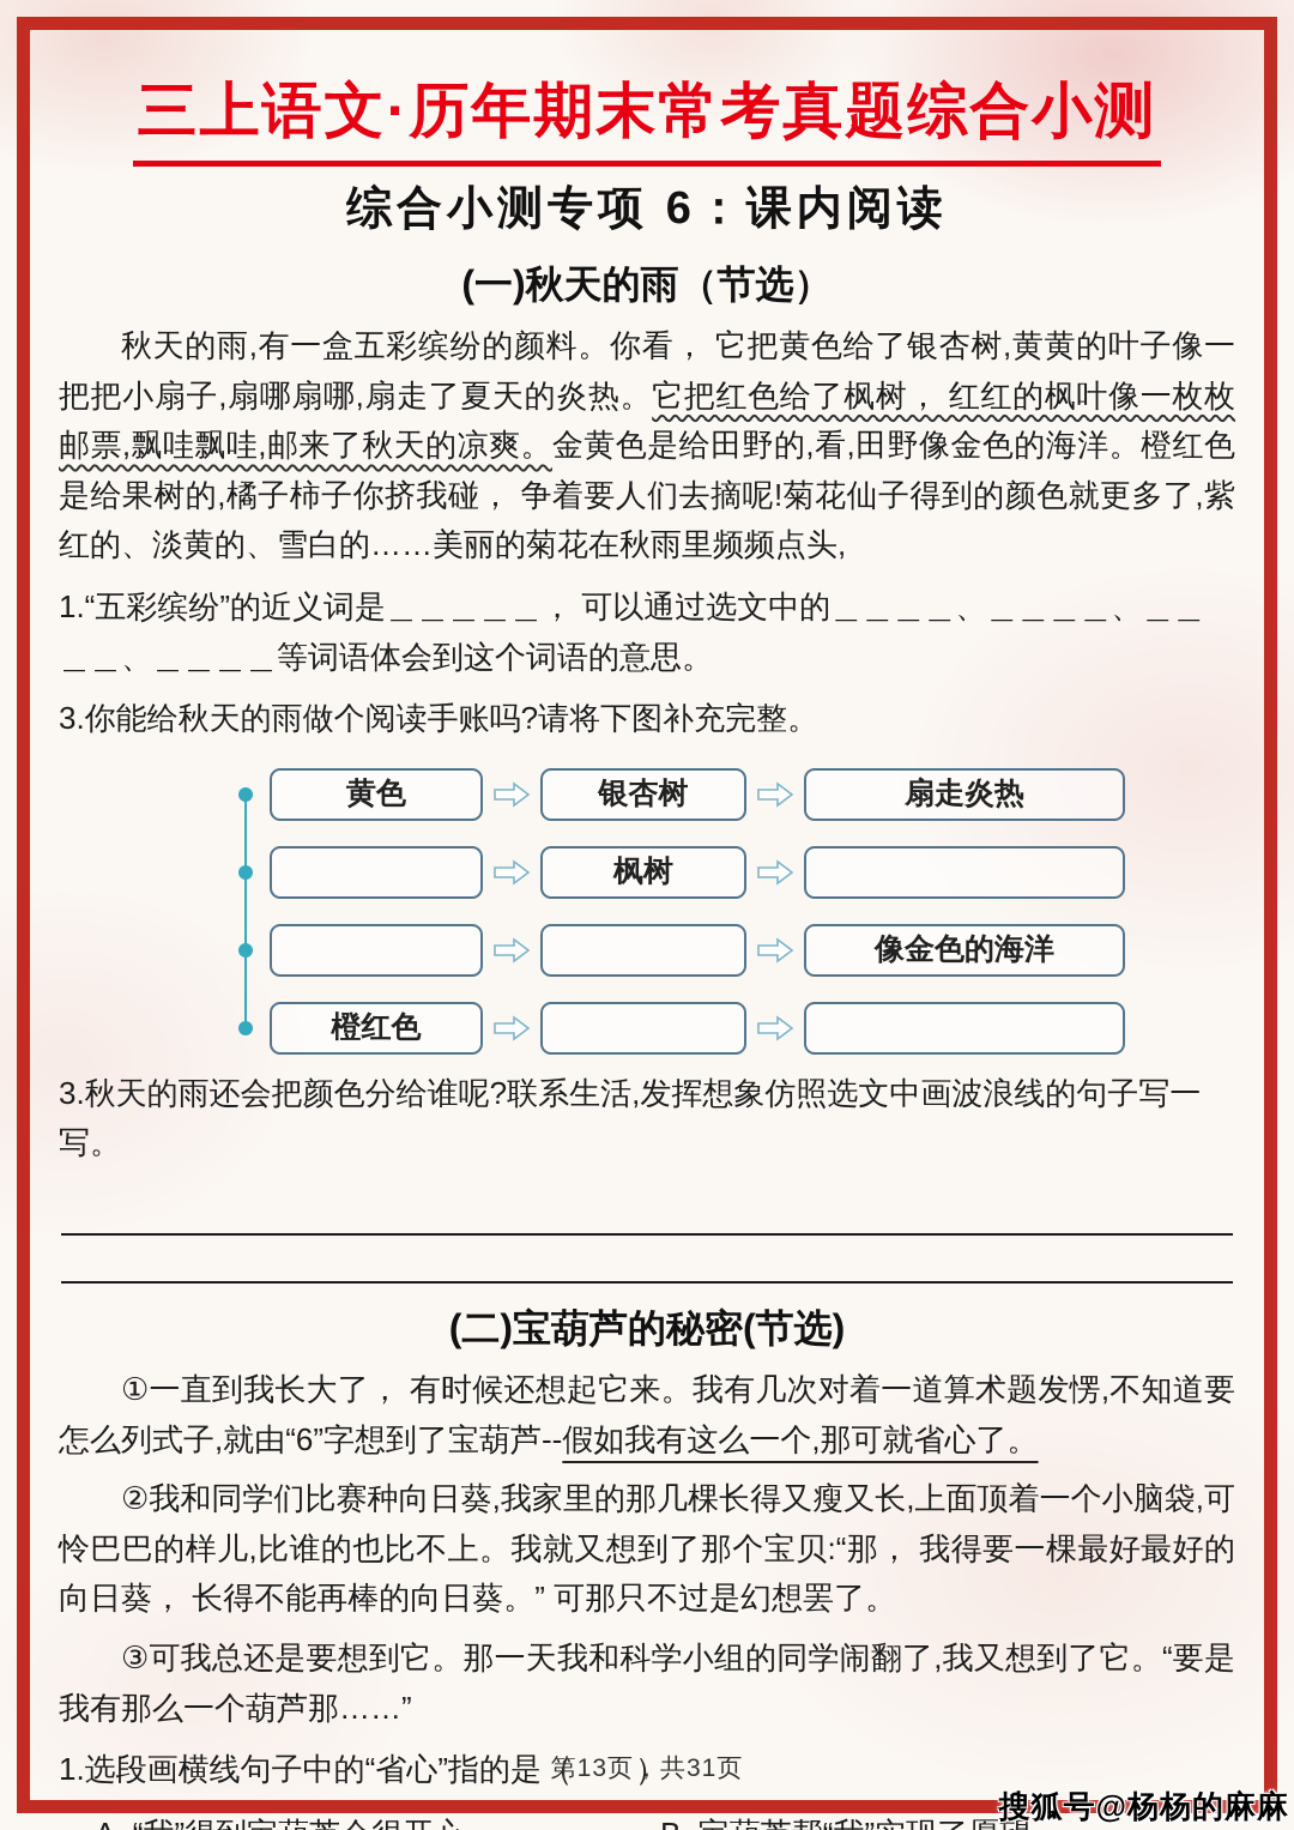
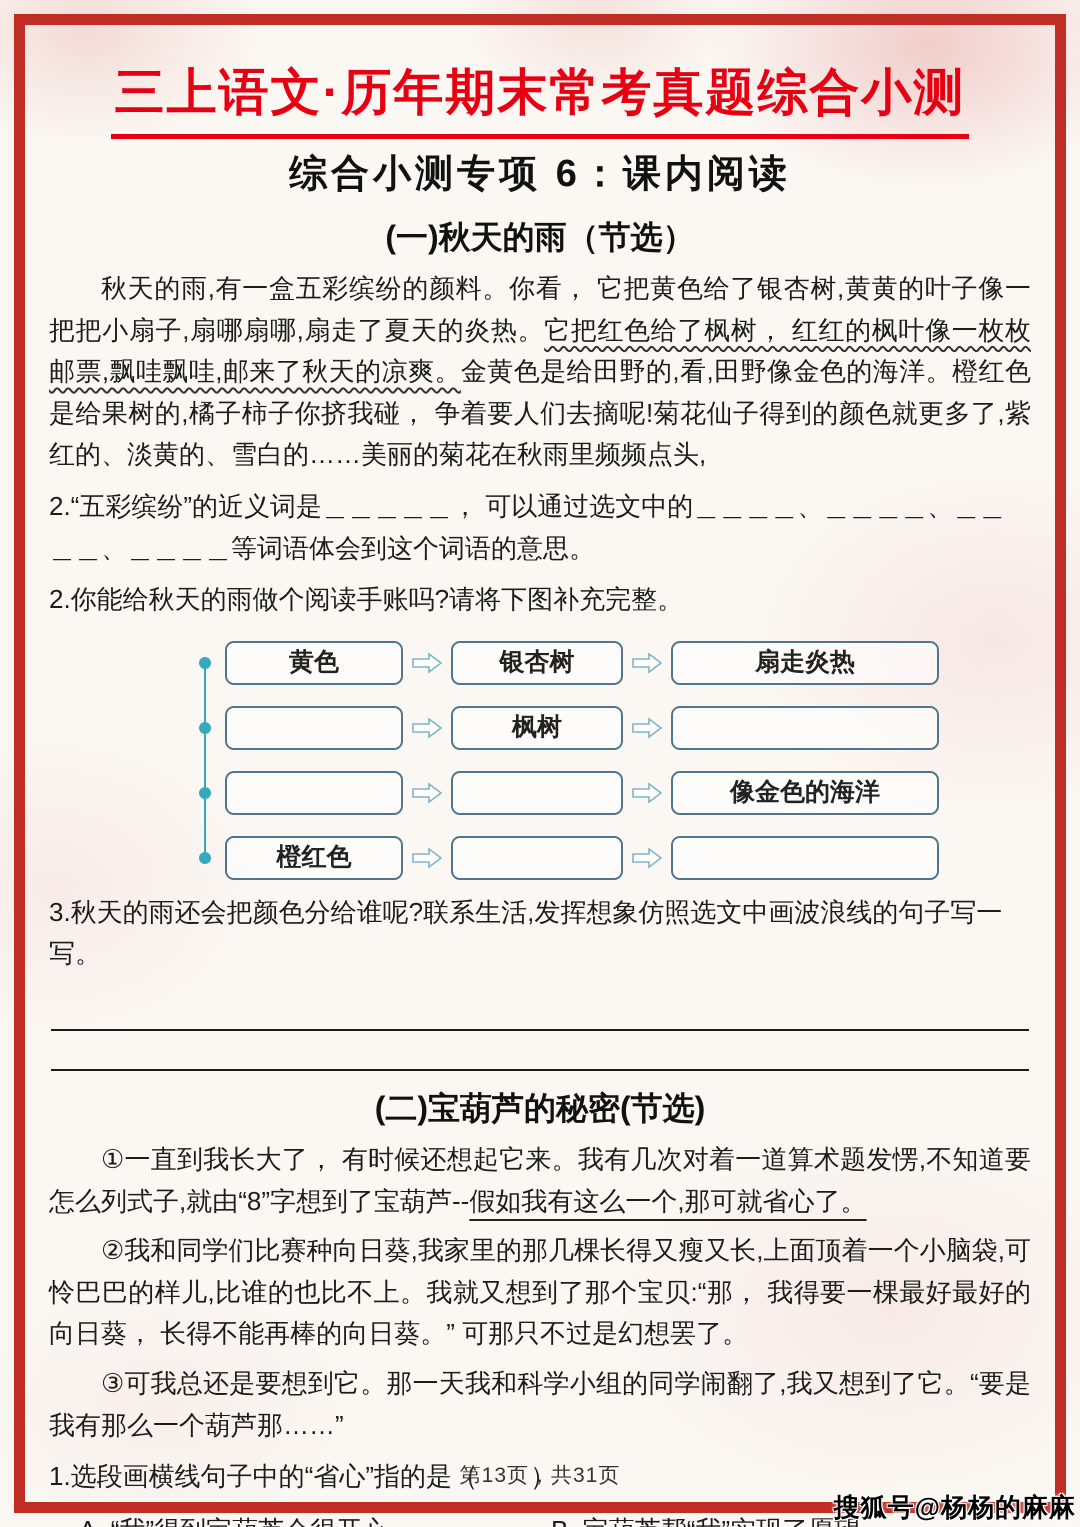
  三上语文·历年期末常考真题综合小测
  综合小测专项 6：课内阅读
  (一)秋天的雨（节选）
  秋天的雨,有一盒五彩缤纷的颜料。你看， 它把黄色给了银杏树,黄黄的叶子像一把把小扇子,扇哪扇哪,扇走了夏天的炎热。它把红色给了枫树， 红红的枫叶像一枚枚邮票,飘哇飘哇,邮来了秋天的凉爽。金黄色是给田野的,看,田野像金色的海洋。橙红色是给果树的,橘子柿子你挤我碰， 争着要人们去摘呢!菊花仙子得到的颜色就更多了,紫红的、淡黄的、雪白的……美丽的菊花在秋雨里频频点头,
- 1.“五彩缤纷”的近义词是＿＿＿＿＿， 可以通过选文中的＿＿＿＿、＿＿＿＿、＿＿＿＿、＿＿＿＿等词语体会到这个词语的意思。
+ 2.“五彩缤纷”的近义词是＿＿＿＿＿， 可以通过选文中的＿＿＿＿、＿＿＿＿、＿＿＿＿、＿＿＿＿等词语体会到这个词语的意思。
- 3.你能给秋天的雨做个阅读手账吗?请将下图补充完整。
+ 2.你能给秋天的雨做个阅读手账吗?请将下图补充完整。
  黄色
  银杏树
  扇走炎热
  枫树
  像金色的海洋
  橙红色
  3.秋天的雨还会把颜色分给谁呢?联系生活,发挥想象仿照选文中画波浪线的句子写一写。
  (二)宝葫芦的秘密(节选)
- ①一直到我长大了， 有时候还想起它来。我有几次对着一道算术题发愣,不知道要怎么列式子,就由“6”字想到了宝葫芦--假如我有这么一个,那可就省心了。
+ ①一直到我长大了， 有时候还想起它来。我有几次对着一道算术题发愣,不知道要怎么列式子,就由“8”字想到了宝葫芦--假如我有这么一个,那可就省心了。
  ②我和同学们比赛种向日葵,我家里的那几棵长得又瘦又长,上面顶着一个小脑袋,可怜巴巴的样儿,比谁的也比不上。我就又想到了那个宝贝:“那， 我得要一棵最好最好的向日葵， 长得不能再棒的向日葵。” 可那只不过是幻想罢了。
  ③可我总还是要想到它。那一天我和科学小组的同学闹翻了,我又想到了它。“要是我有那么一个葫芦那……”
  1.选段画横线句子中的“省心”指的是（ ）
  第13页，共31页
  搜狐号@杨杨的麻麻
